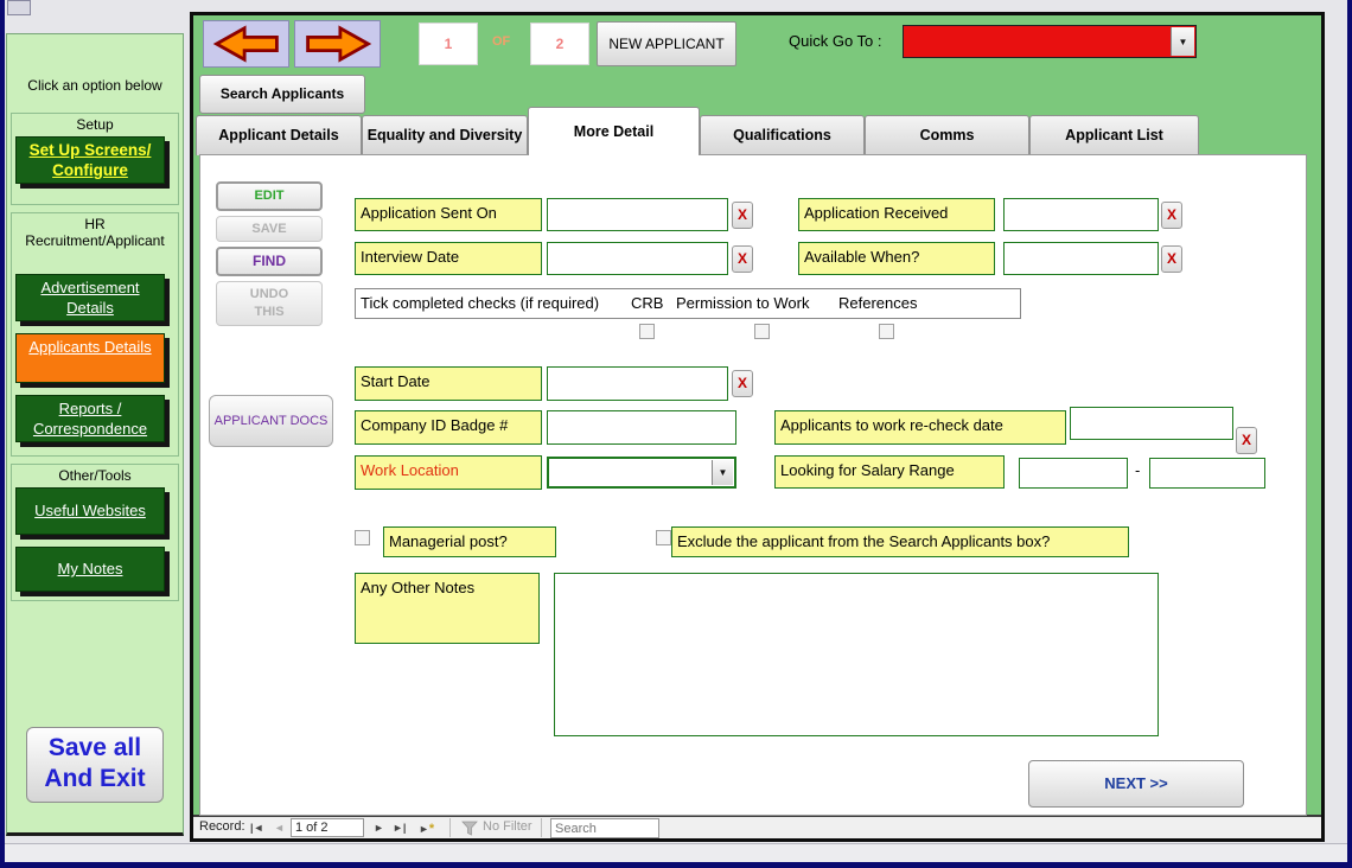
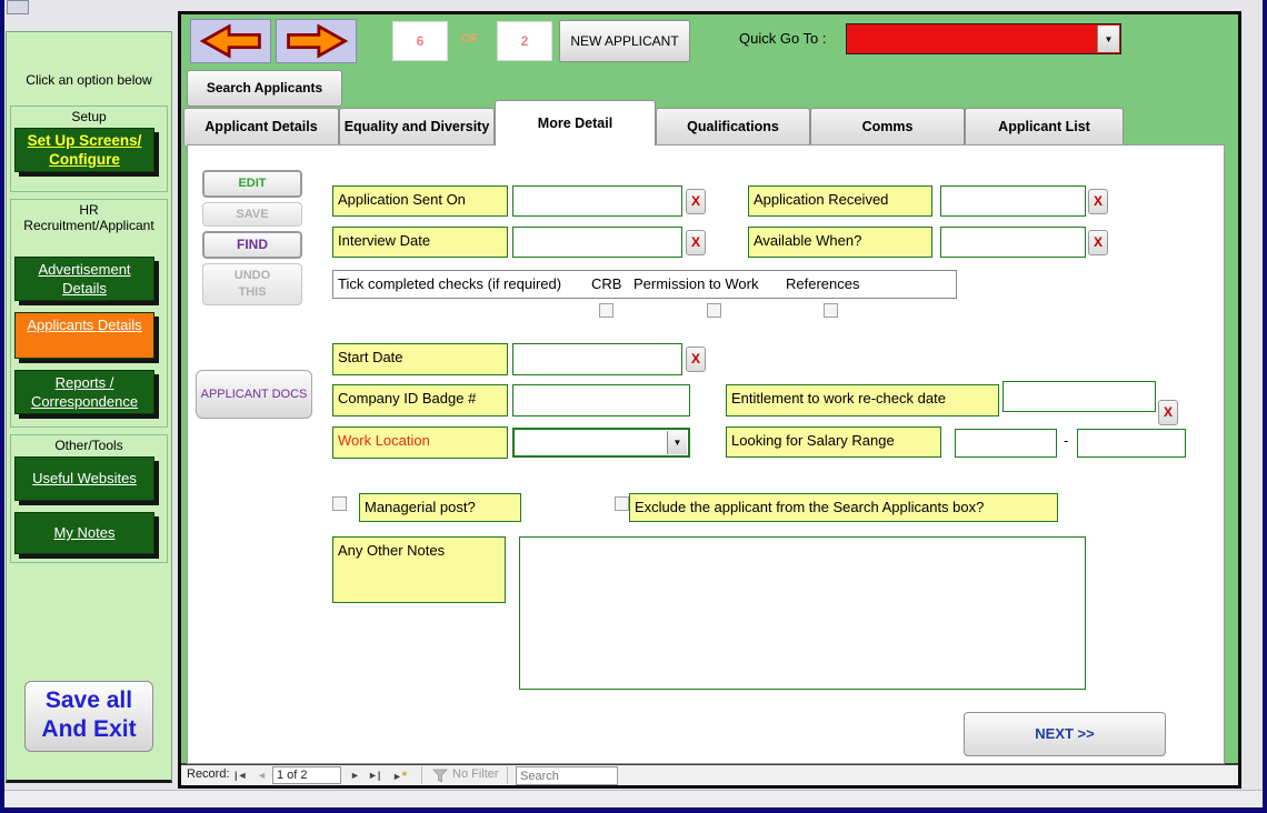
  Click an option below
  Setup
  Set Up Screens/
  Configure
  HR
  Recruitment/Applicant
  Advertisement
  Details
  Applicants Details
  Reports /
  Correspondence
  Other/Tools
  Useful Websites
  My Notes
  Save all
  And Exit
- 1
+ 6
  OF
  2
  NEW APPLICANT
  Quick Go To :
  ▼
  Search Applicants
  Applicant Details
  Equality and Diversity
  More Detail
  Qualifications
  Comms
  Applicant List
  EDIT
  SAVE
  FIND
  UNDO
  THIS
  APPLICANT DOCS
  Application Sent On
  X
  Application Received
  X
  Interview Date
  X
  Available When?
  X
  Tick completed checks (if required)
  CRB
  Permission to Work
  References
  Start Date
  X
  Company ID Badge #
- Applicants to work re-check date
+ Entitlement to work re-check date
  X
  Work Location
  ▼
  Looking for Salary Range
  -
  Managerial post?
  Exclude the applicant from the Search Applicants box?
  Any Other Notes
  NEXT >>
  Record:
  |◄
  ◄
  1 of 2
  ►
  ►|
  ►*
  No Filter
  Search
